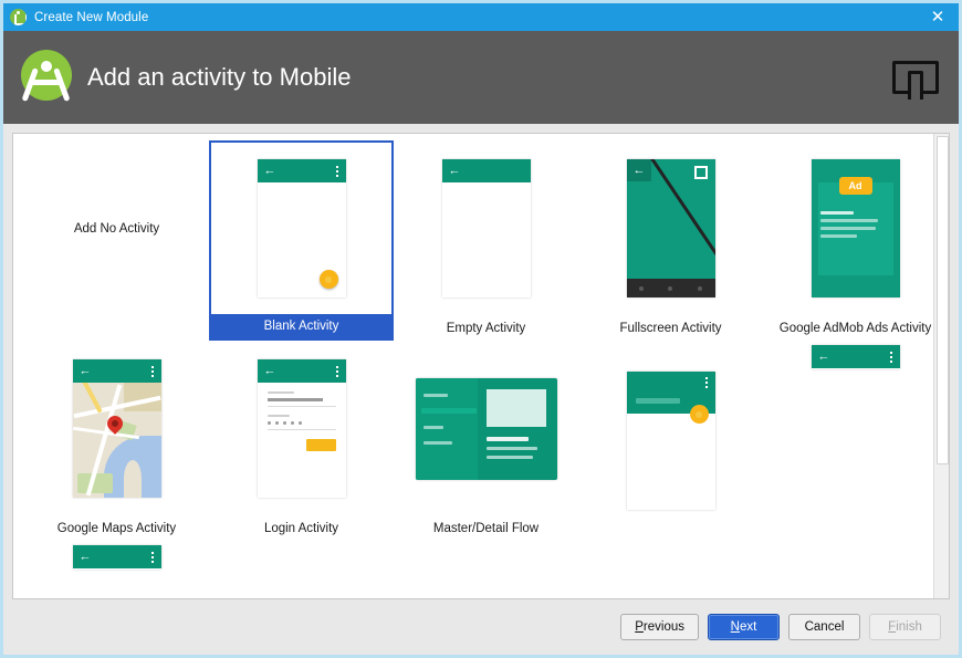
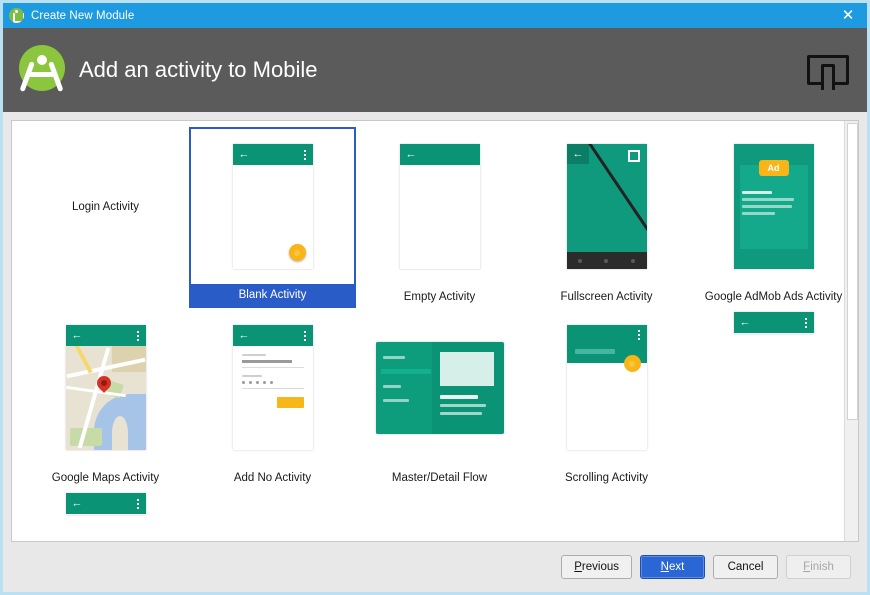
  Create New Module
  ✕
  Add an activity to Mobile
- Add No Activity
+ Login Activity
  ←
  Blank Activity
  ←
  Empty Activity
  ←
  Fullscreen Activity
  Ad
  Google AdMob Ads Activity
  ←
  Google Maps Activity
  ←
- Login Activity
+ Add No Activity
  Master/Detail Flow
+ Scrolling Activity
  ←
  ←
  P
  revious
  N
  ext
  Cancel
  F
  inish
